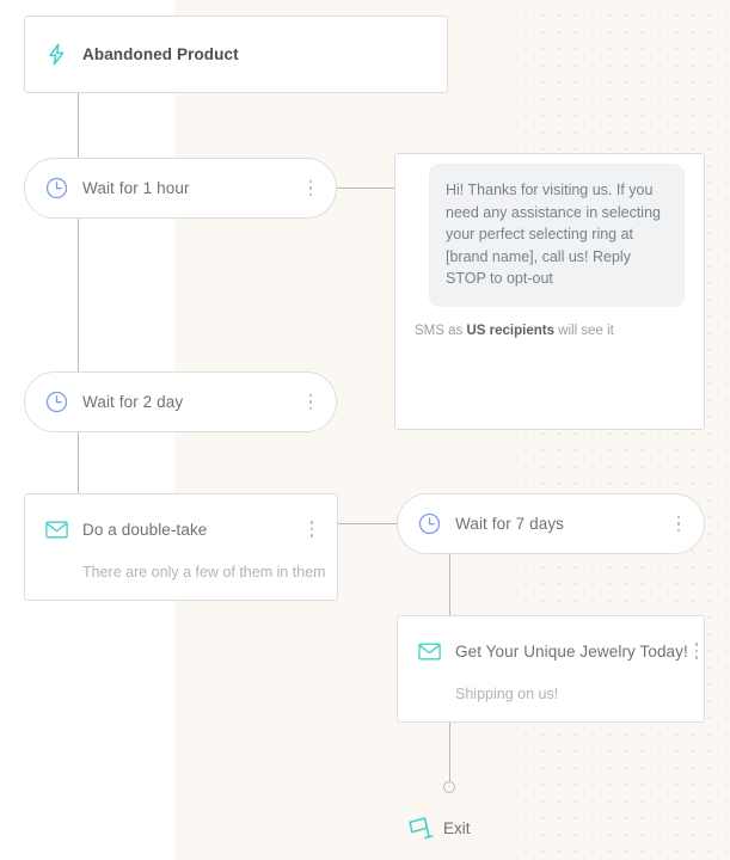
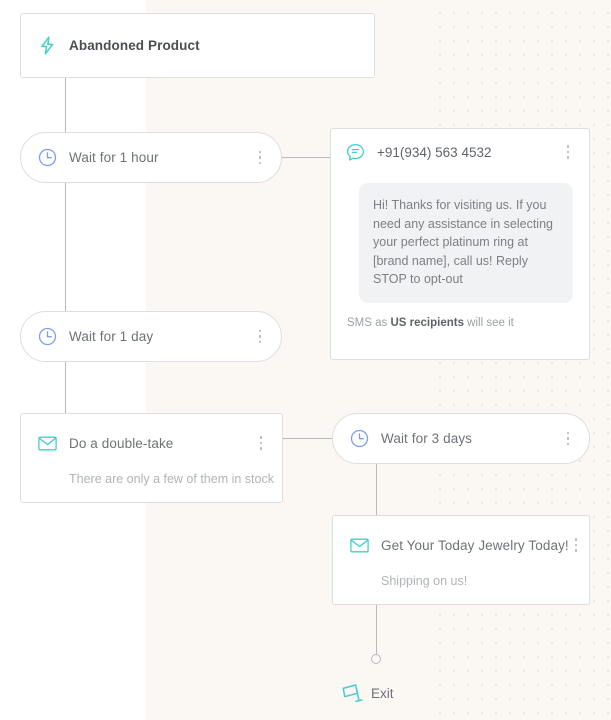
  Abandoned Product
  Wait for 1 hour
+ +91(934) 563 4532
- Hi! Thanks for visiting us. If you need any assistance in selecting your perfect selecting ring at [brand name], call us! Reply STOP to opt-out
+ Hi! Thanks for visiting us. If you need any assistance in selecting your perfect platinum ring at [brand name], call us! Reply STOP to opt-out
  SMS as US recipients will see it
- Wait for 2 day
+ Wait for 1 day
  Do a double-take
- There are only a few of them in them
+ There are only a few of them in stock
- Wait for 7 days
+ Wait for 3 days
- Get Your Unique Jewelry Today!
+ Get Your Today Jewelry Today!
  Shipping on us!
  Exit
